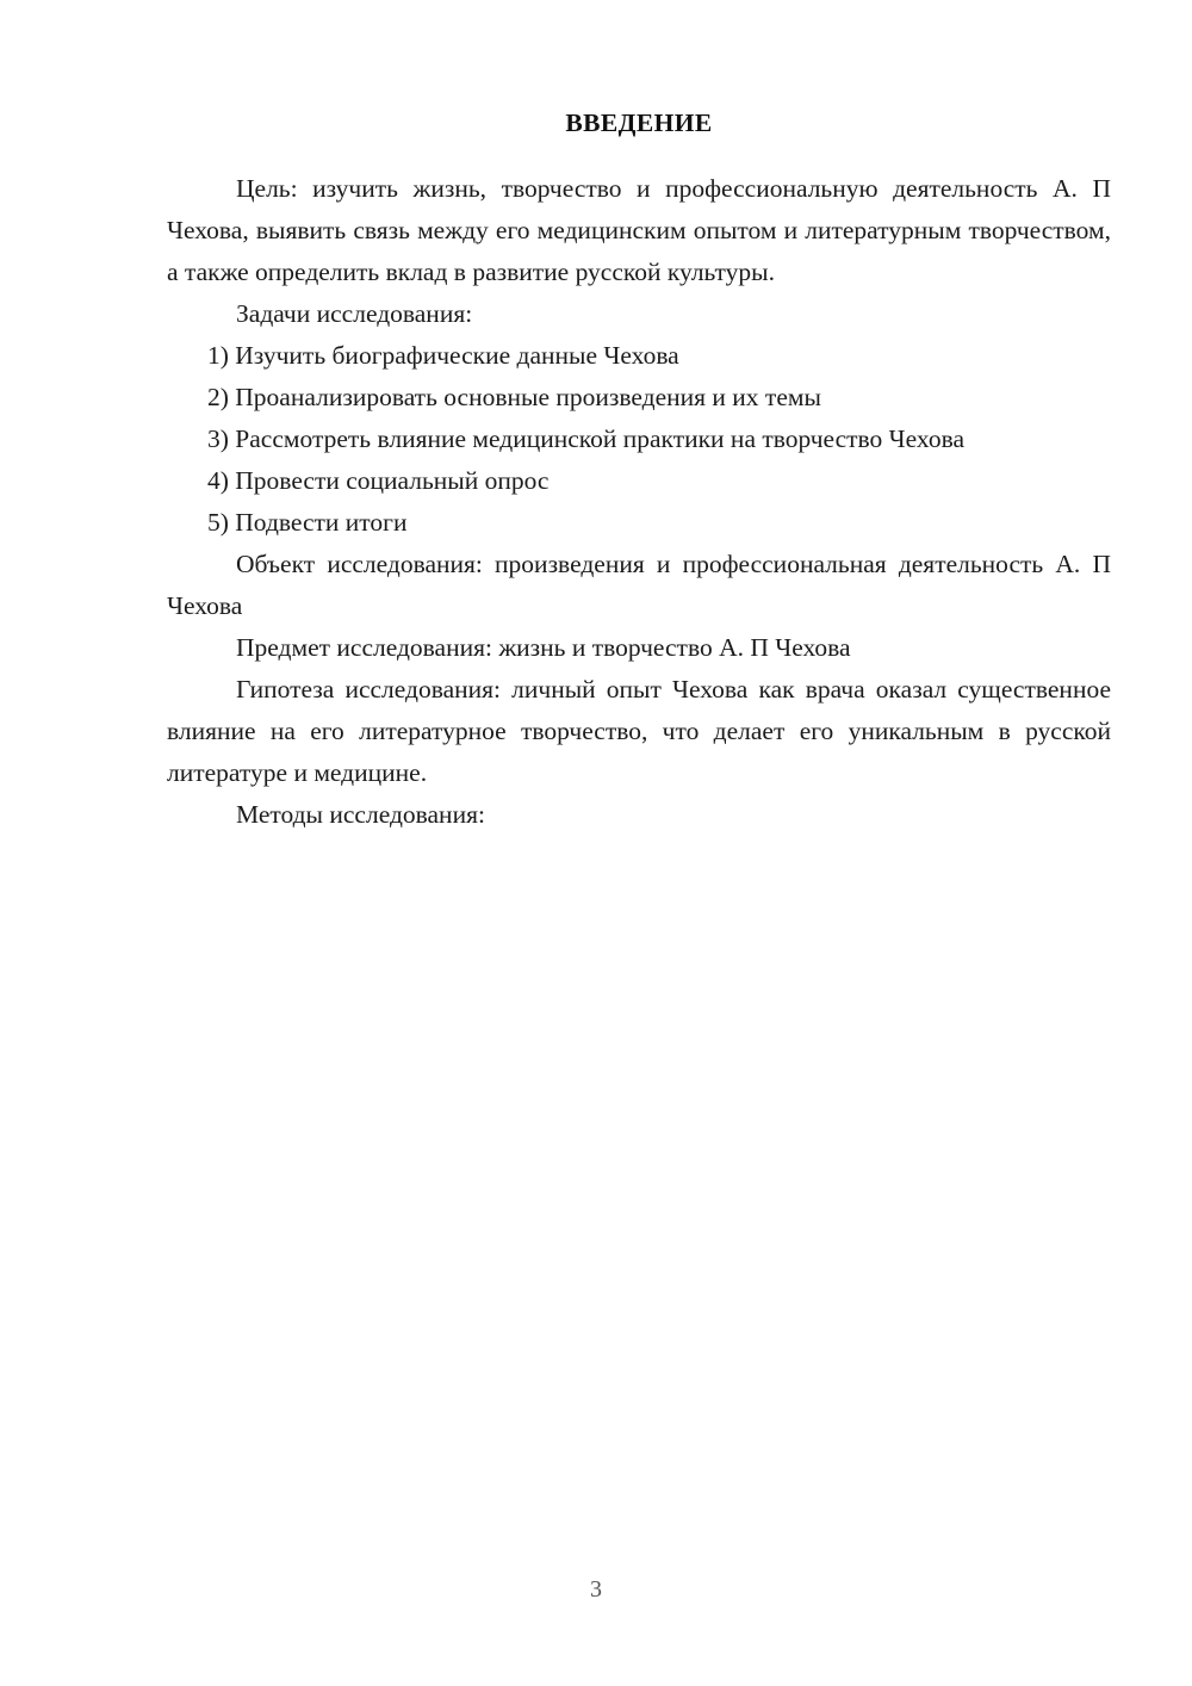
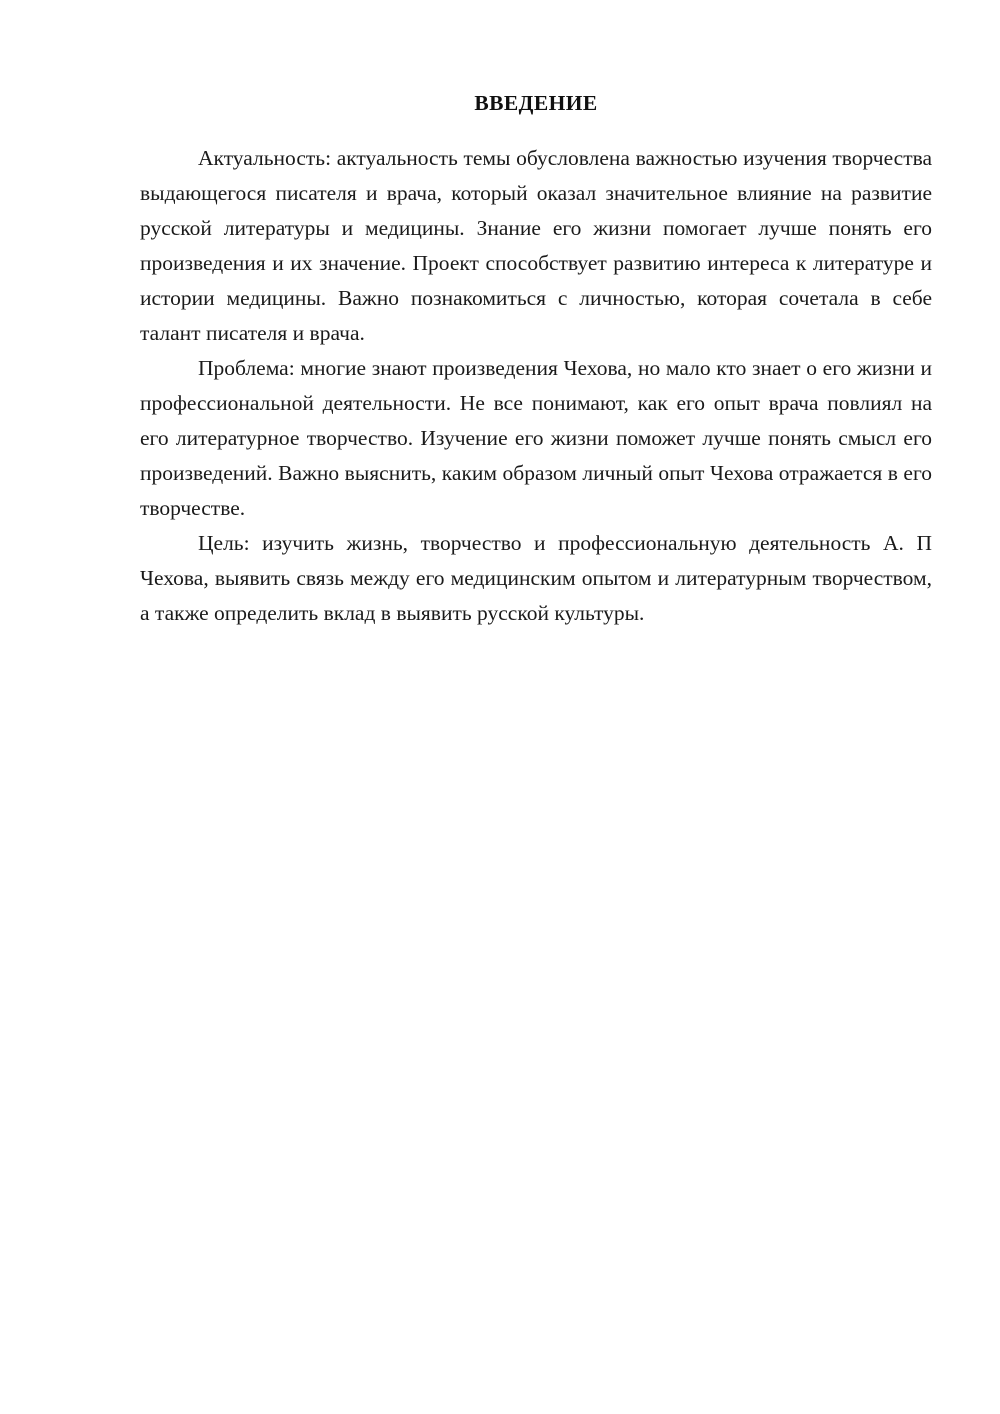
  ВВЕДЕНИЕ
+ Актуальность: актуальность темы обусловлена важностью изучения творчества выдающегося писателя и врача, который оказал значительное влияние на развитие русской литературы и медицины. Знание его жизни помогает лучше понять его произведения и их значение. Проект способствует развитию интереса к литературе и истории медицины. Важно познакомиться с личностью, которая сочетала в себе талант писателя и врача.
+ Проблема: многие знают произведения Чехова, но мало кто знает о его жизни и профессиональной деятельности. Не все понимают, как его опыт врача повлиял на его литературное творчество. Изучение его жизни поможет лучше понять смысл его произведений. Важно выяснить, каким образом личный опыт Чехова отражается в его творчестве.
- Цель: изучить жизнь, творчество и профессиональную деятельность А. П Чехова, выявить связь между его медицинским опытом и литературным творчеством, а также определить вклад в развитие русской культуры.
+ Цель: изучить жизнь, творчество и профессиональную деятельность А. П Чехова, выявить связь между его медицинским опытом и литературным творчеством, а также определить вклад в выявить русской культуры.
- Задачи исследования:
- 1) Изучить биографические данные Чехова
- 2) Проанализировать основные произведения и их темы
- 3) Рассмотреть влияние медицинской практики на творчество Чехова
- 4) Провести социальный опрос
- 5) Подвести итоги
- Объект исследования: произведения и профессиональная деятельность А. П Чехова
- Предмет исследования: жизнь и творчество А. П Чехова
- Гипотеза исследования: личный опыт Чехова как врача оказал существенное влияние на его литературное творчество, что делает его уникальным в русской литературе и медицине.
- Методы исследования:
- 3
